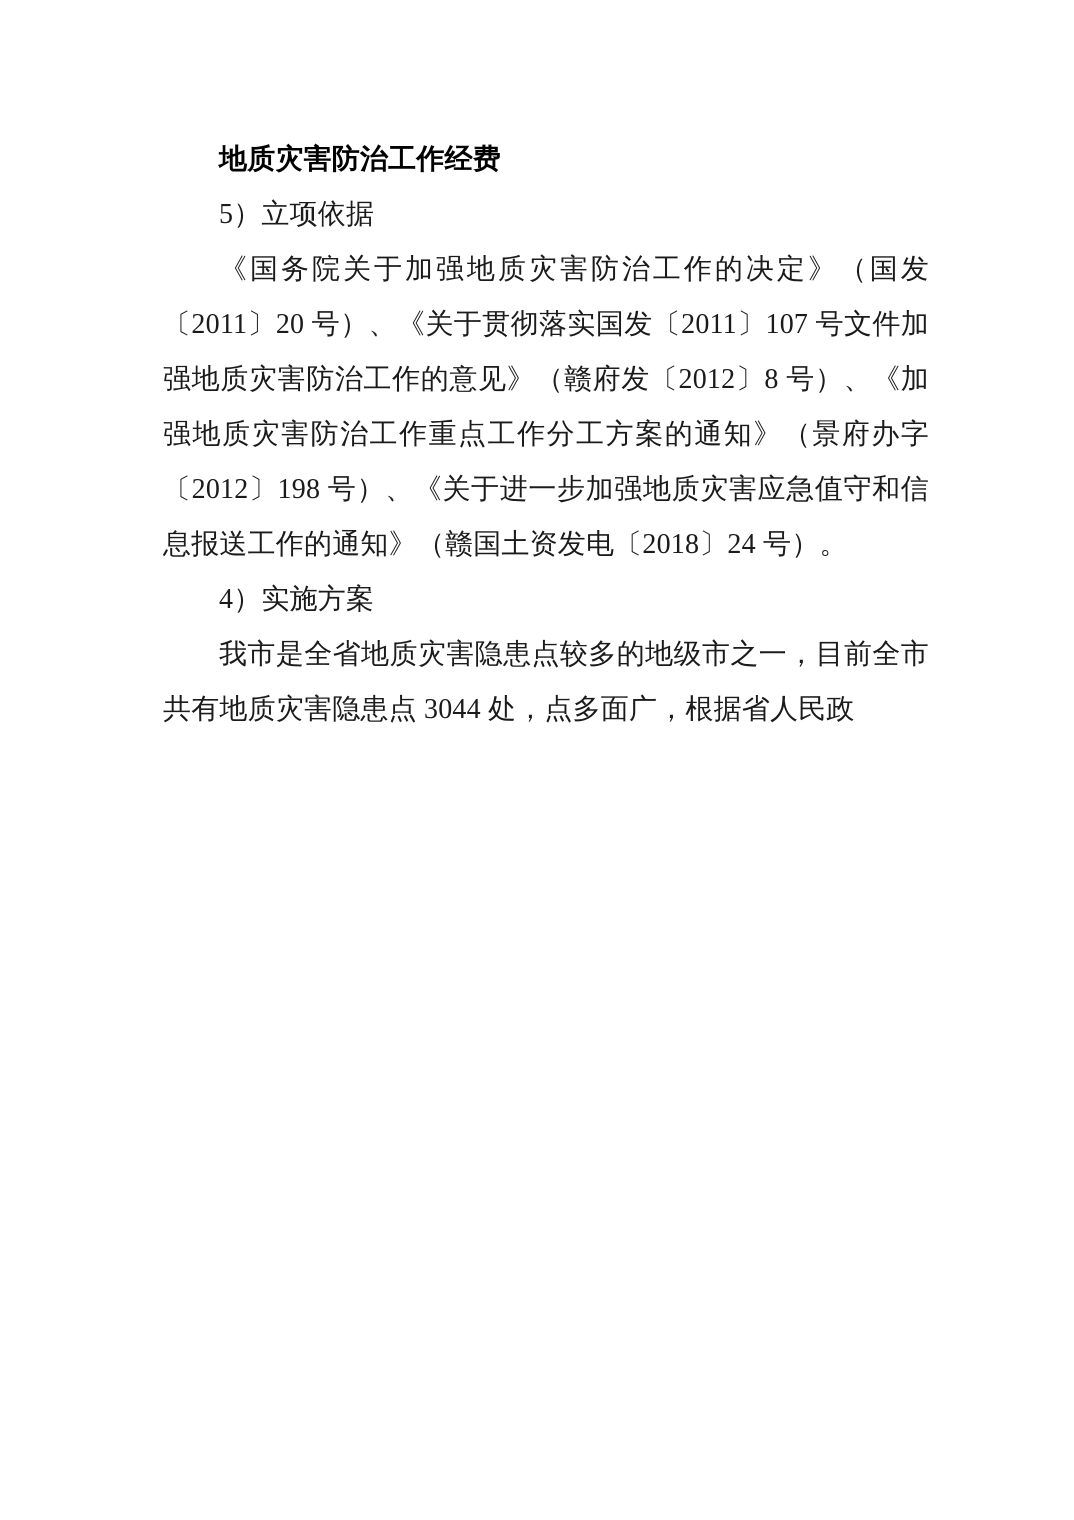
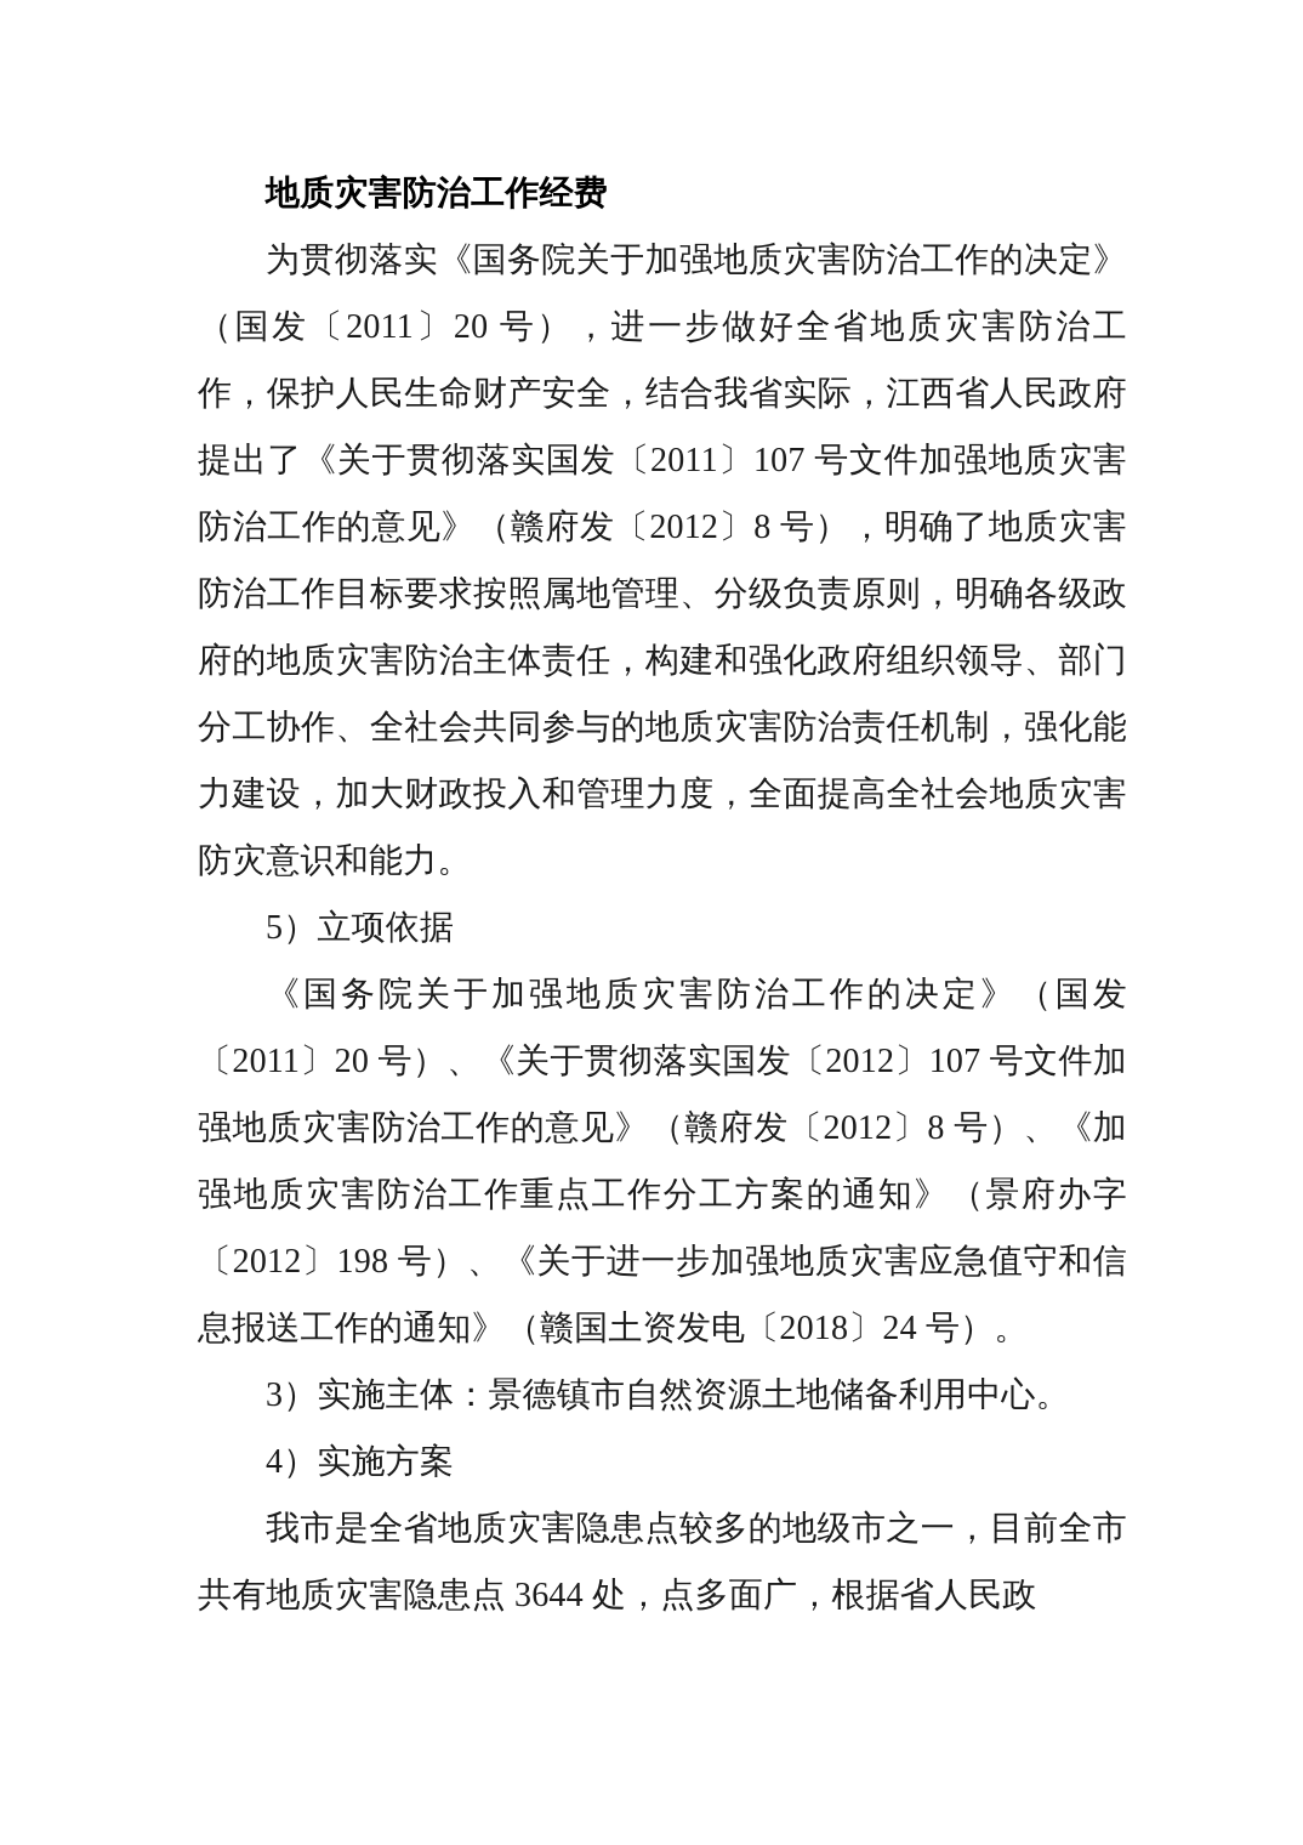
  地质灾害防治工作经费
+ 为贯彻落实《国务院关于加强地质灾害防治工作的决定》（国发〔2011〕20 号），进一步做好全省地质灾害防治工作，保护人民生命财产安全，结合我省实际，江西省人民政府提出了《关于贯彻落实国发〔2011〕107 号文件加强地质灾害防治工作的意见》（赣府发〔2012〕8 号），明确了地质灾害防治工作目标要求按照属地管理、分级负责原则，明确各级政府的地质灾害防治主体责任，构建和强化政府组织领导、部门分工协作、全社会共同参与的地质灾害防治责任机制，强化能力建设，加大财政投入和管理力度，全面提高全社会地质灾害防灾意识和能力。
  5）立项依据
- 《国务院关于加强地质灾害防治工作的决定》（国发〔2011〕20 号）、《关于贯彻落实国发〔2011〕107 号文件加强地质灾害防治工作的意见》（赣府发〔2012〕8 号）、《加强地质灾害防治工作重点工作分工方案的通知》（景府办字〔2012〕198 号）、《关于进一步加强地质灾害应急值守和信息报送工作的通知》（赣国土资发电〔2018〕24 号）。
+ 《国务院关于加强地质灾害防治工作的决定》（国发〔2011〕20 号）、《关于贯彻落实国发〔2012〕107 号文件加强地质灾害防治工作的意见》（赣府发〔2012〕8 号）、《加强地质灾害防治工作重点工作分工方案的通知》（景府办字〔2012〕198 号）、《关于进一步加强地质灾害应急值守和信息报送工作的通知》（赣国土资发电〔2018〕24 号）。
+ 3）实施主体：景德镇市自然资源土地储备利用中心。
  4）实施方案
- 我市是全省地质灾害隐患点较多的地级市之一，目前全市共有地质灾害隐患点 3044 处，点多面广，根据省人民政
+ 我市是全省地质灾害隐患点较多的地级市之一，目前全市共有地质灾害隐患点 3644 处，点多面广，根据省人民政
